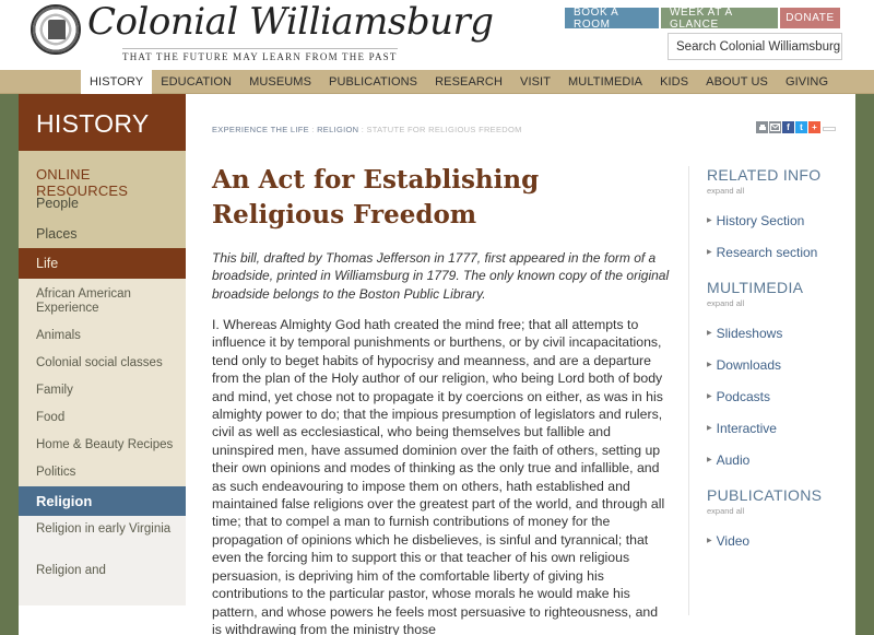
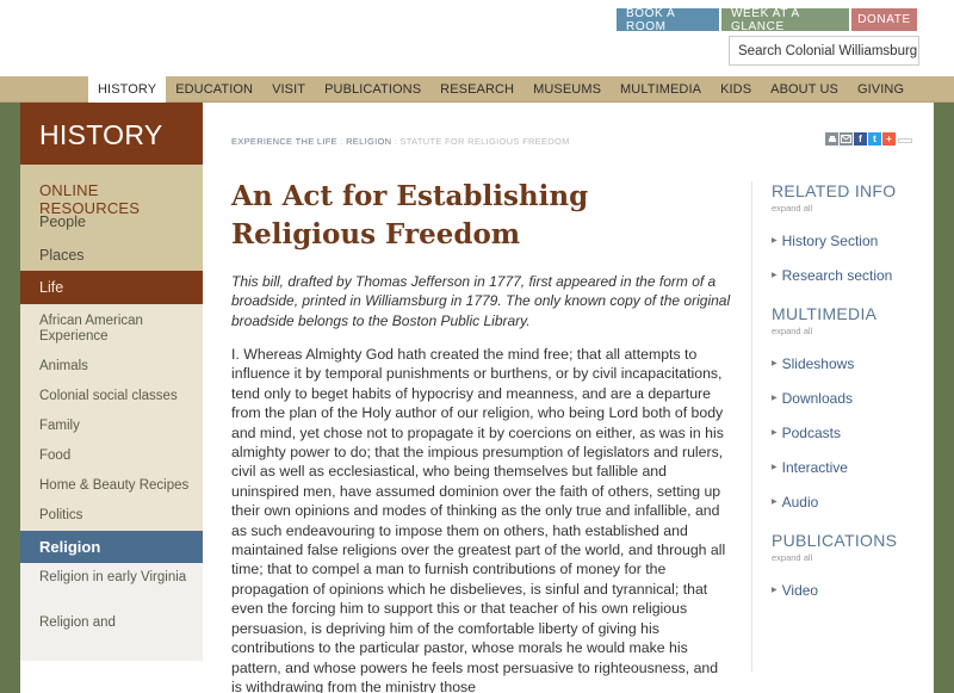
- Colonial Williamsburg
- THAT THE FUTURE MAY LEARN FROM THE PAST
  BOOK A ROOM
  WEEK AT A GLANCE
  DONATE
  Search Colonial Williamsburg
  HISTORY
  EDUCATION
- MUSEUMS
+ VISIT
  PUBLICATIONS
  RESEARCH
- VISIT
+ MUSEUMS
  MULTIMEDIA
  KIDS
  ABOUT US
  GIVING
  HISTORY
  ONLINE RESOURCES
  People
  Places
  Life
  African American Experience
  Animals
  Colonial social classes
  Family
  Food
  Home & Beauty Recipes
  Politics
  Religion
  Religion in early Virginia
  Religion and
  EXPERIENCE THE LIFE : RELIGION : STATUTE FOR RELIGIOUS FREEDOM
  f
  t
  +
  An Act for Establishing Religious Freedom
  This bill, drafted by Thomas Jefferson in 1777, first appeared in the form of a broadside, printed in Williamsburg in 1779. The only known copy of the original broadside belongs to the Boston Public Library.
  I. Whereas Almighty God hath created the mind free; that all attempts to influence it by temporal punishments or burthens, or by civil incapacitations, tend only to beget habits of hypocrisy and meanness, and are a departure from the plan of the Holy author of our religion, who being Lord both of body and mind, yet chose not to propagate it by coercions on either, as was in his almighty power to do; that the impious presumption of legislators and rulers, civil as well as ecclesiastical, who being themselves but fallible and uninspired men, have assumed dominion over the faith of others, setting up their own opinions and modes of thinking as the only true and infallible, and as such endeavouring to impose them on others, hath established and maintained false religions over the greatest part of the world, and through all time; that to compel a man to furnish contributions of money for the propagation of opinions which he disbelieves, is sinful and tyrannical; that even the forcing him to support this or that teacher of his own religious persuasion, is depriving him of the comfortable liberty of giving his contributions to the particular pastor, whose morals he would make his pattern, and whose powers he feels most persuasive to righteousness, and is withdrawing from the ministry those
  RELATED INFO
  expand all
  History Section
  Research section
  MULTIMEDIA
  expand all
  Slideshows
  Downloads
  Podcasts
  Interactive
  Audio
  PUBLICATIONS
  expand all
  Video
